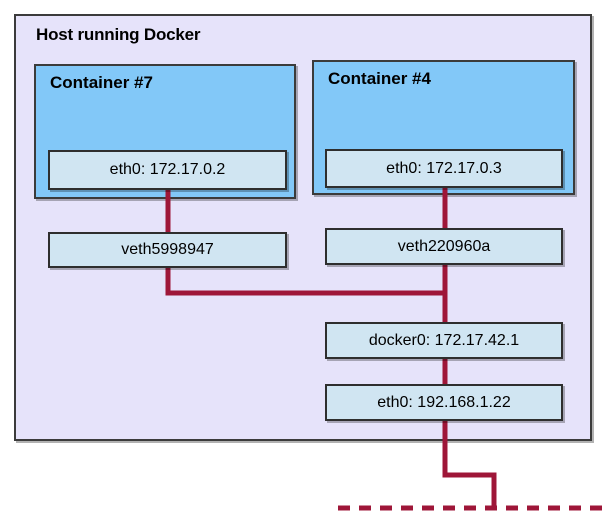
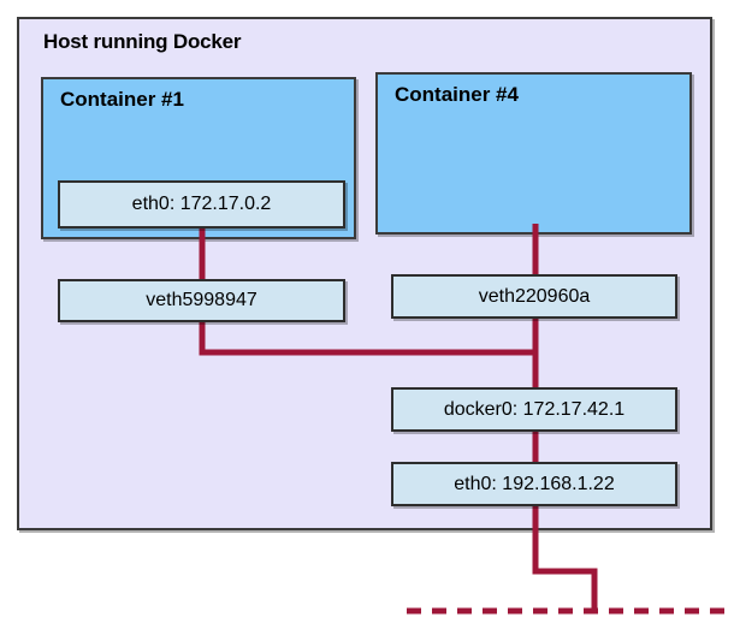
  Host running Docker
- Container #7
+ Container #1
  Container #4
  eth0: 172.17.0.2
- eth0: 172.17.0.3
  veth5998947
  veth220960a
  docker0: 172.17.42.1
  eth0: 192.168.1.22
